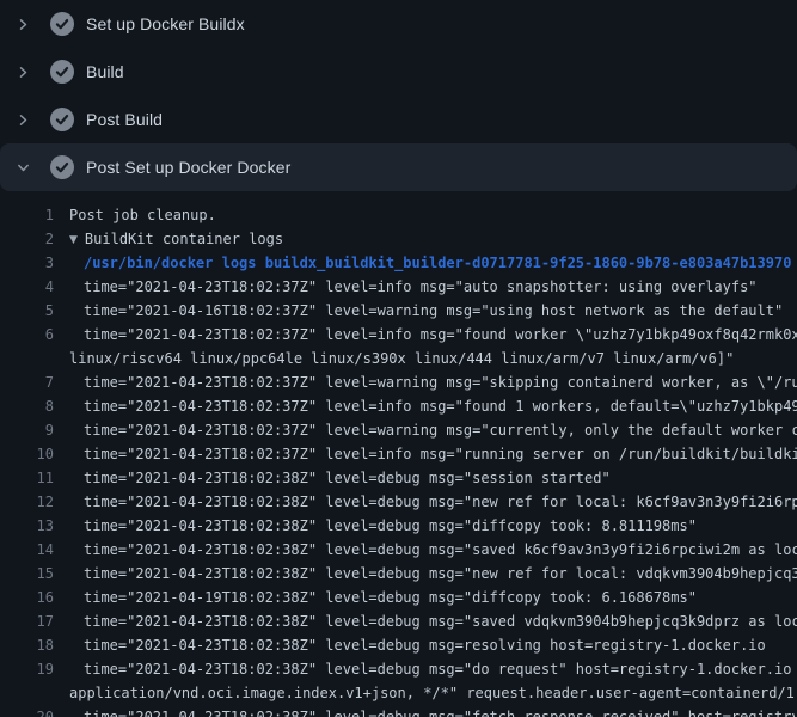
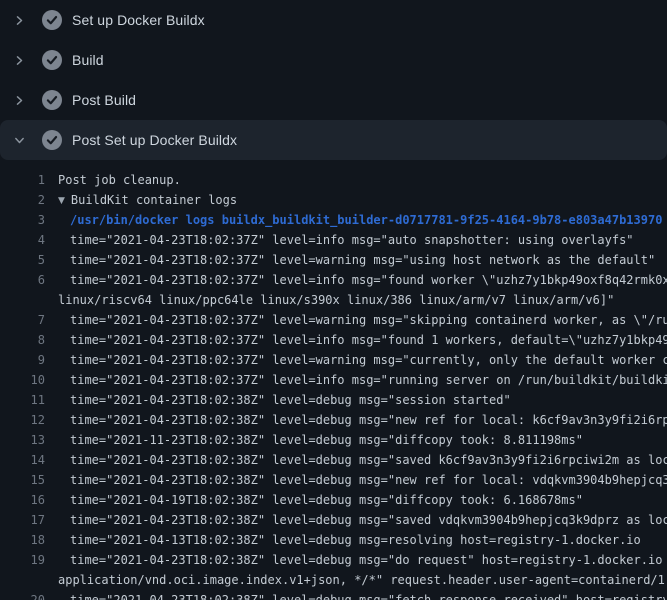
  Set up Docker Buildx
  Build
  Post Build
- Post Set up Docker Docker
+ Post Set up Docker Buildx
  1
  Post job cleanup.
  2
  ▼ BuildKit container logs
  3
- /usr/bin/docker logs buildx_buildkit_builder-d0717781-9f25-1860-9b78-e803a47b13970
+ /usr/bin/docker logs buildx_buildkit_builder-d0717781-9f25-4164-9b78-e803a47b13970
  4
  time="2021-04-23T18:02:37Z" level=info msg="auto snapshotter: using overlayfs"
  5
- time="2021-04-16T18:02:37Z" level=warning msg="using host network as the default"
+ time="2021-04-23T18:02:37Z" level=warning msg="using host network as the default"
  6
  time="2021-04-23T18:02:37Z" level=info msg="found worker \"uzhz7y1bkp49oxf8q42rmk0x
- linux/riscv64 linux/ppc64le linux/s390x linux/444 linux/arm/v7 linux/arm/v6]"
+ linux/riscv64 linux/ppc64le linux/s390x linux/386 linux/arm/v7 linux/arm/v6]"
  7
  time="2021-04-23T18:02:37Z" level=warning msg="skipping containerd worker, as \"/ru
  8
  time="2021-04-23T18:02:37Z" level=info msg="found 1 workers, default=\"uzhz7y1bkp49
  9
  time="2021-04-23T18:02:37Z" level=warning msg="currently, only the default worker c
  10
  time="2021-04-23T18:02:37Z" level=info msg="running server on /run/buildkit/buildki
  11
  time="2021-04-23T18:02:38Z" level=debug msg="session started"
  12
  time="2021-04-23T18:02:38Z" level=debug msg="new ref for local: k6cf9av3n3y9fi2i6rp
  13
- time="2021-04-23T18:02:38Z" level=debug msg="diffcopy took: 8.811198ms"
+ time="2021-11-23T18:02:38Z" level=debug msg="diffcopy took: 8.811198ms"
  14
  time="2021-04-23T18:02:38Z" level=debug msg="saved k6cf9av3n3y9fi2i6rpciwi2m as loc
  15
  time="2021-04-23T18:02:38Z" level=debug msg="new ref for local: vdqkvm3904b9hepjcq3
  16
  time="2021-04-19T18:02:38Z" level=debug msg="diffcopy took: 6.168678ms"
  17
  time="2021-04-23T18:02:38Z" level=debug msg="saved vdqkvm3904b9hepjcq3k9dprz as loc
  18
- time="2021-04-23T18:02:38Z" level=debug msg=resolving host=registry-1.docker.io
+ time="2021-04-13T18:02:38Z" level=debug msg=resolving host=registry-1.docker.io
  19
  time="2021-04-23T18:02:38Z" level=debug msg="do request" host=registry-1.docker.io
  application/vnd.oci.image.index.v1+json, */*" request.header.user-agent=containerd/1
